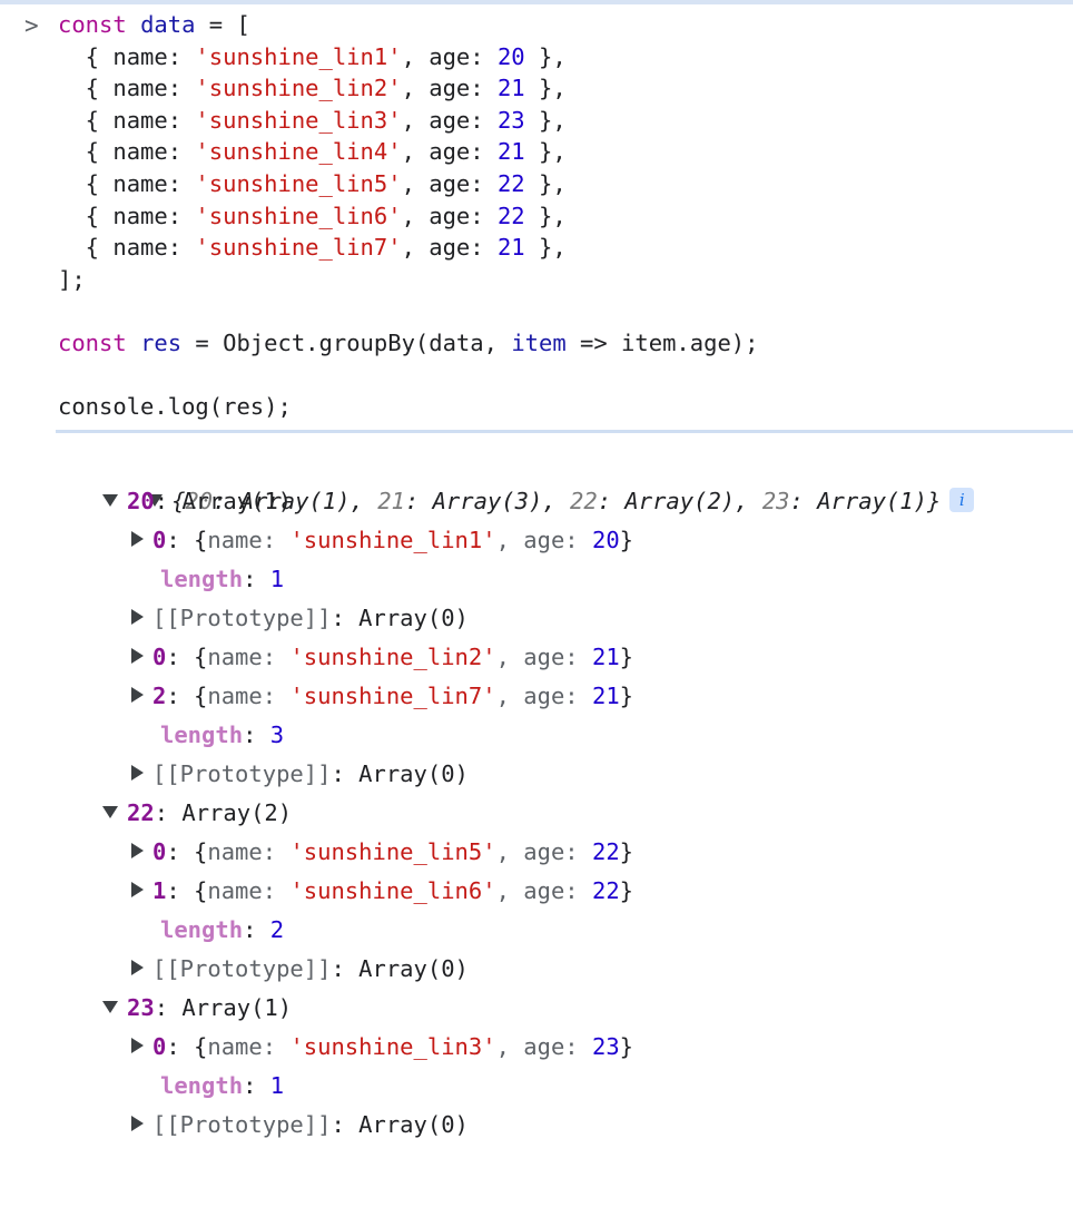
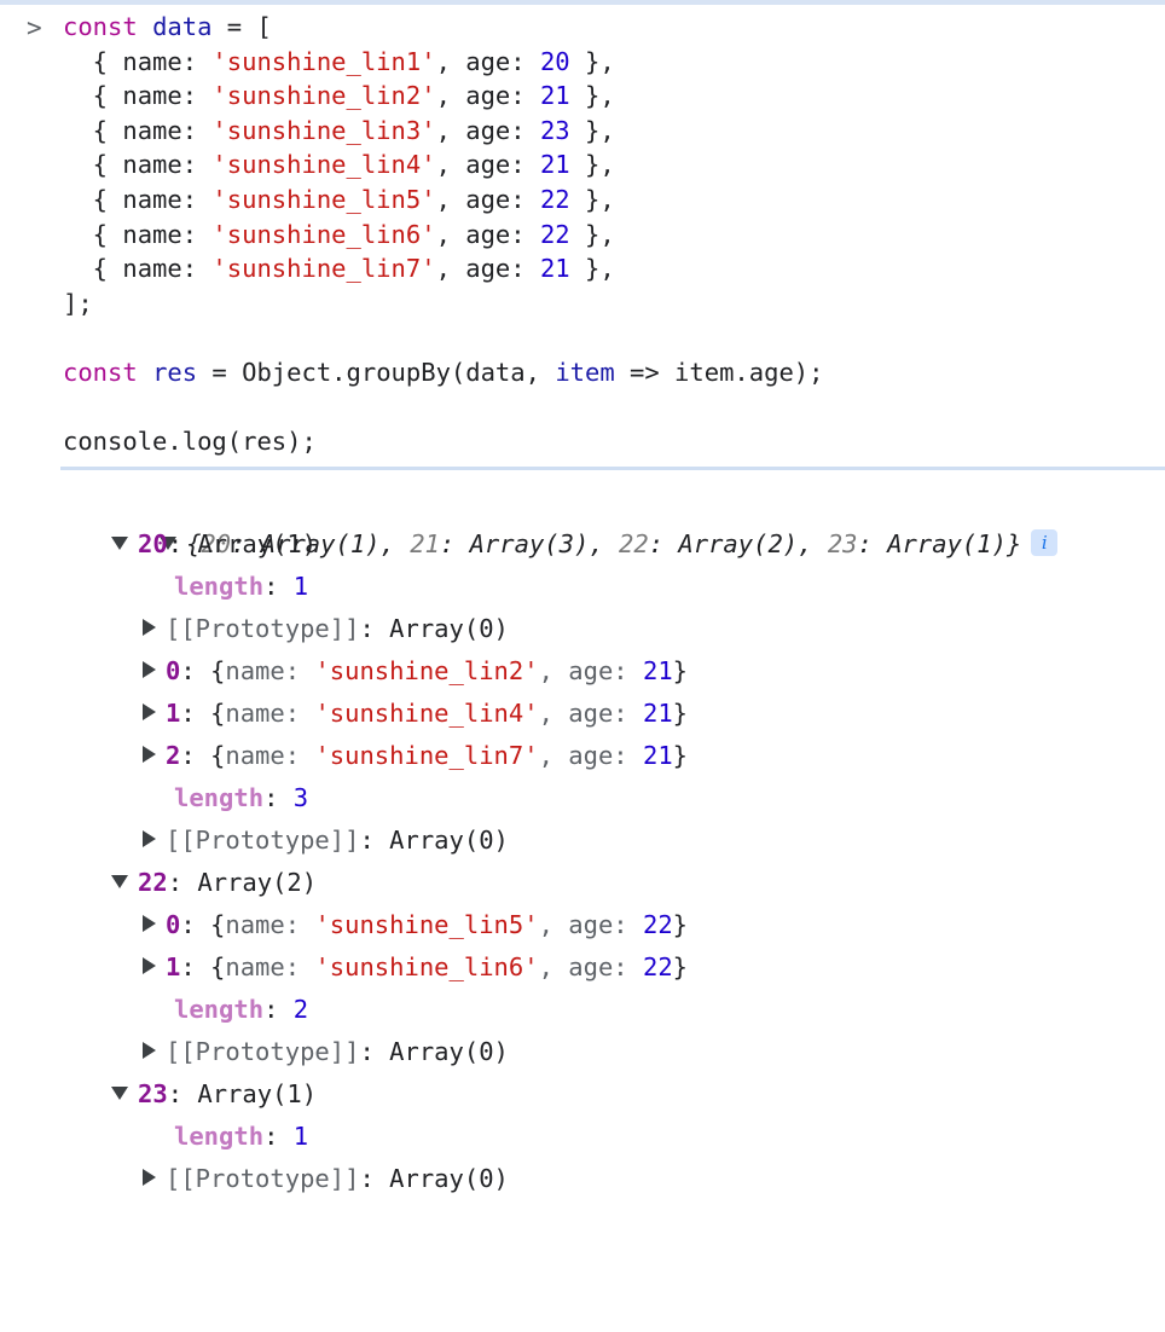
  >
  const data = [ { name: 'sunshine_lin1', age: 20 }, { name: 'sunshine_lin2', age: 21 }, { name: 'sunshine_lin3', age: 23 }, { name: 'sunshine_lin4', age: 21 }, { name: 'sunshine_lin5', age: 22 }, { name: 'sunshine_lin6', age: 22 }, { name: 'sunshine_lin7', age: 21 }, ]; const res = Object.groupBy(data, item => item.age); console.log(res);
  {20: Array(1), 21: Array(3), 22: Array(2), 23: Array(1)} i
  20: Array(1)
- 0: {name: 'sunshine_lin1', age: 20}
  length: 1
  [[Prototype]]: Array(0)
  0: {name: 'sunshine_lin2', age: 21}
+ 1: {name: 'sunshine_lin4', age: 21}
  2: {name: 'sunshine_lin7', age: 21}
  length: 3
  [[Prototype]]: Array(0)
  22: Array(2)
  0: {name: 'sunshine_lin5', age: 22}
  1: {name: 'sunshine_lin6', age: 22}
  length: 2
  [[Prototype]]: Array(0)
  23: Array(1)
- 0: {name: 'sunshine_lin3', age: 23}
  length: 1
  [[Prototype]]: Array(0)
